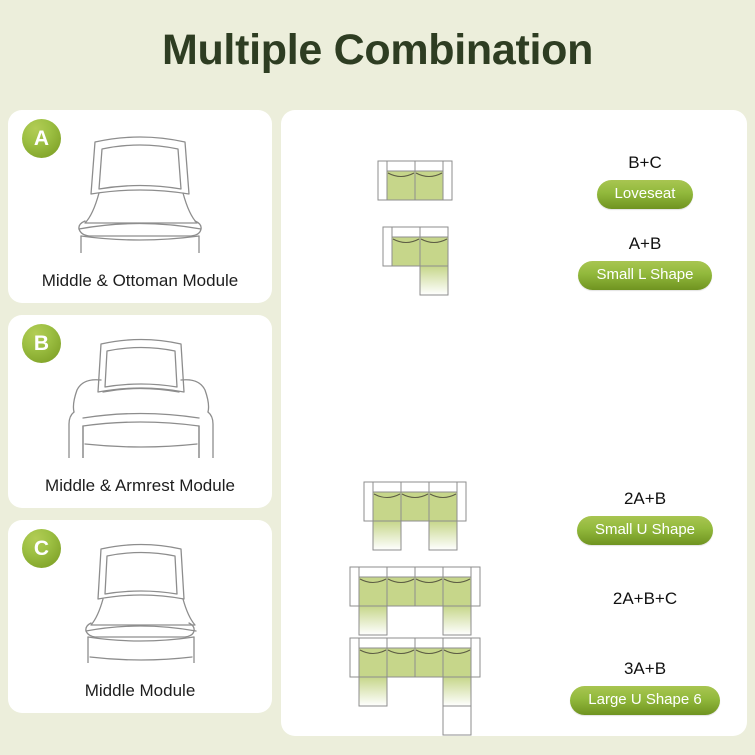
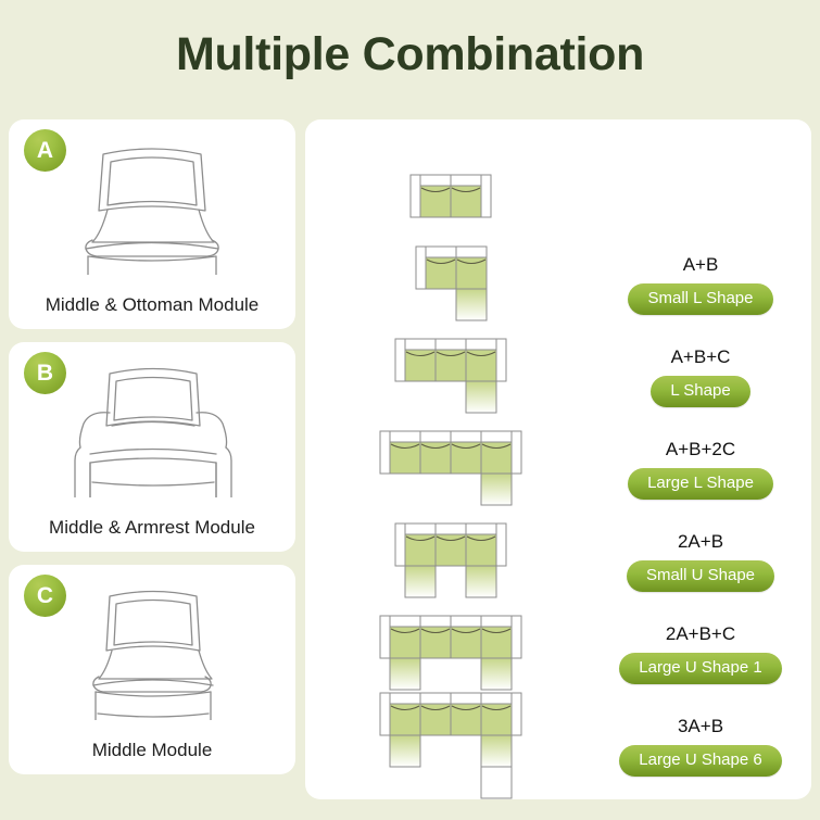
  Multiple Combination
  A
  Middle & Ottoman Module
  B
  Middle & Armrest Module
  C
  Middle Module
- B+C
- Loveseat
  A+B
  Small L Shape
+ A+B+C
+ L Shape
+ A+B+2C
+ Large L Shape
  2A+B
  Small U Shape
  2A+B+C
+ Large U Shape 1
  3A+B
  Large U Shape 6
